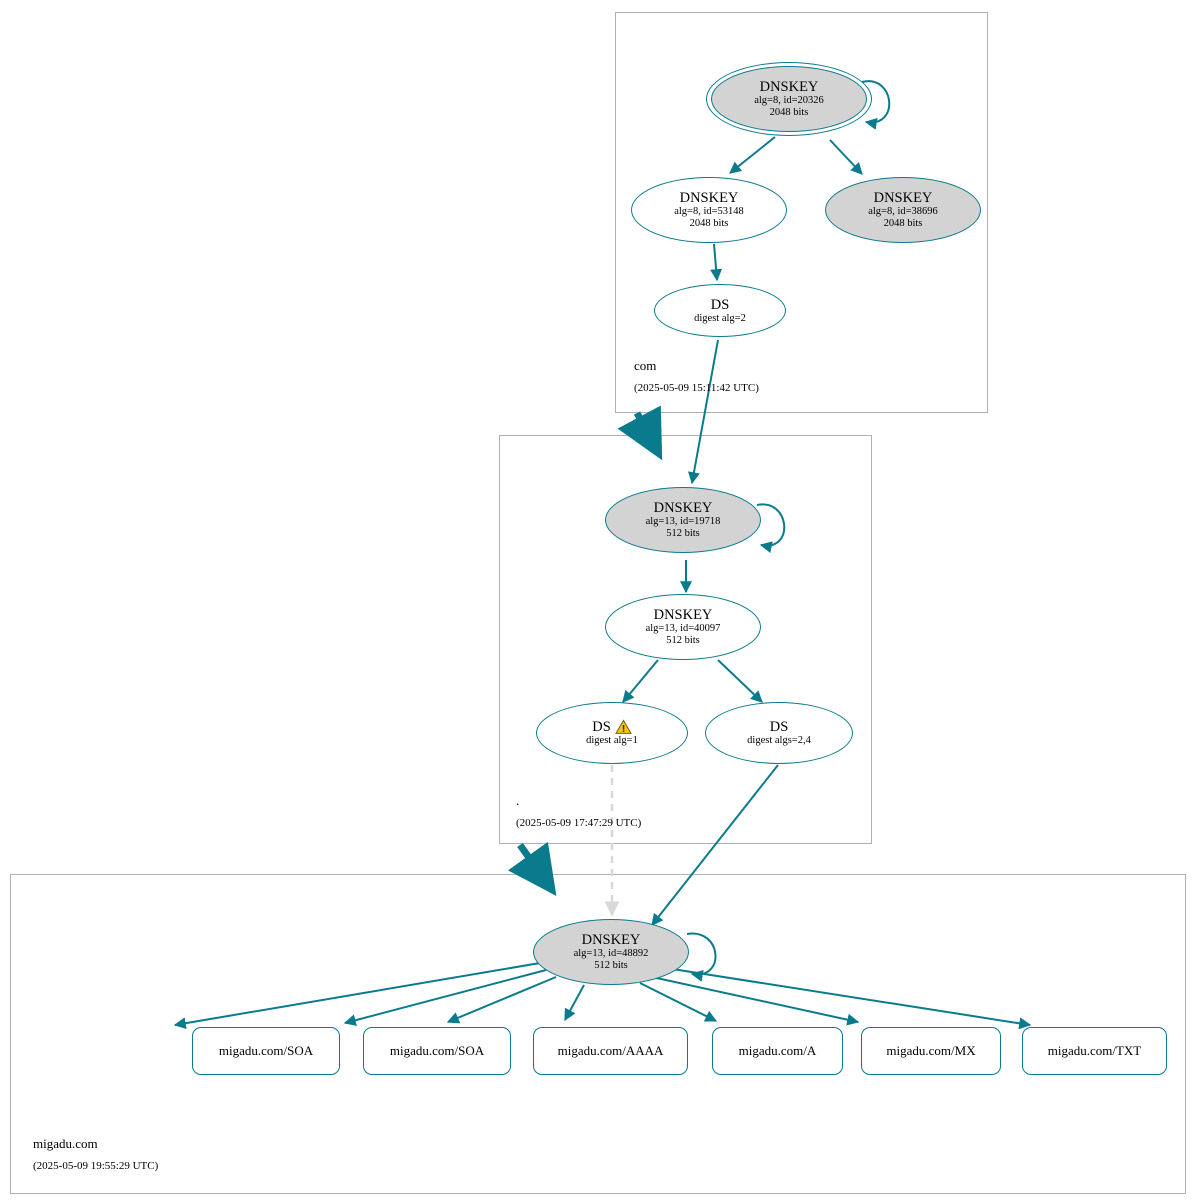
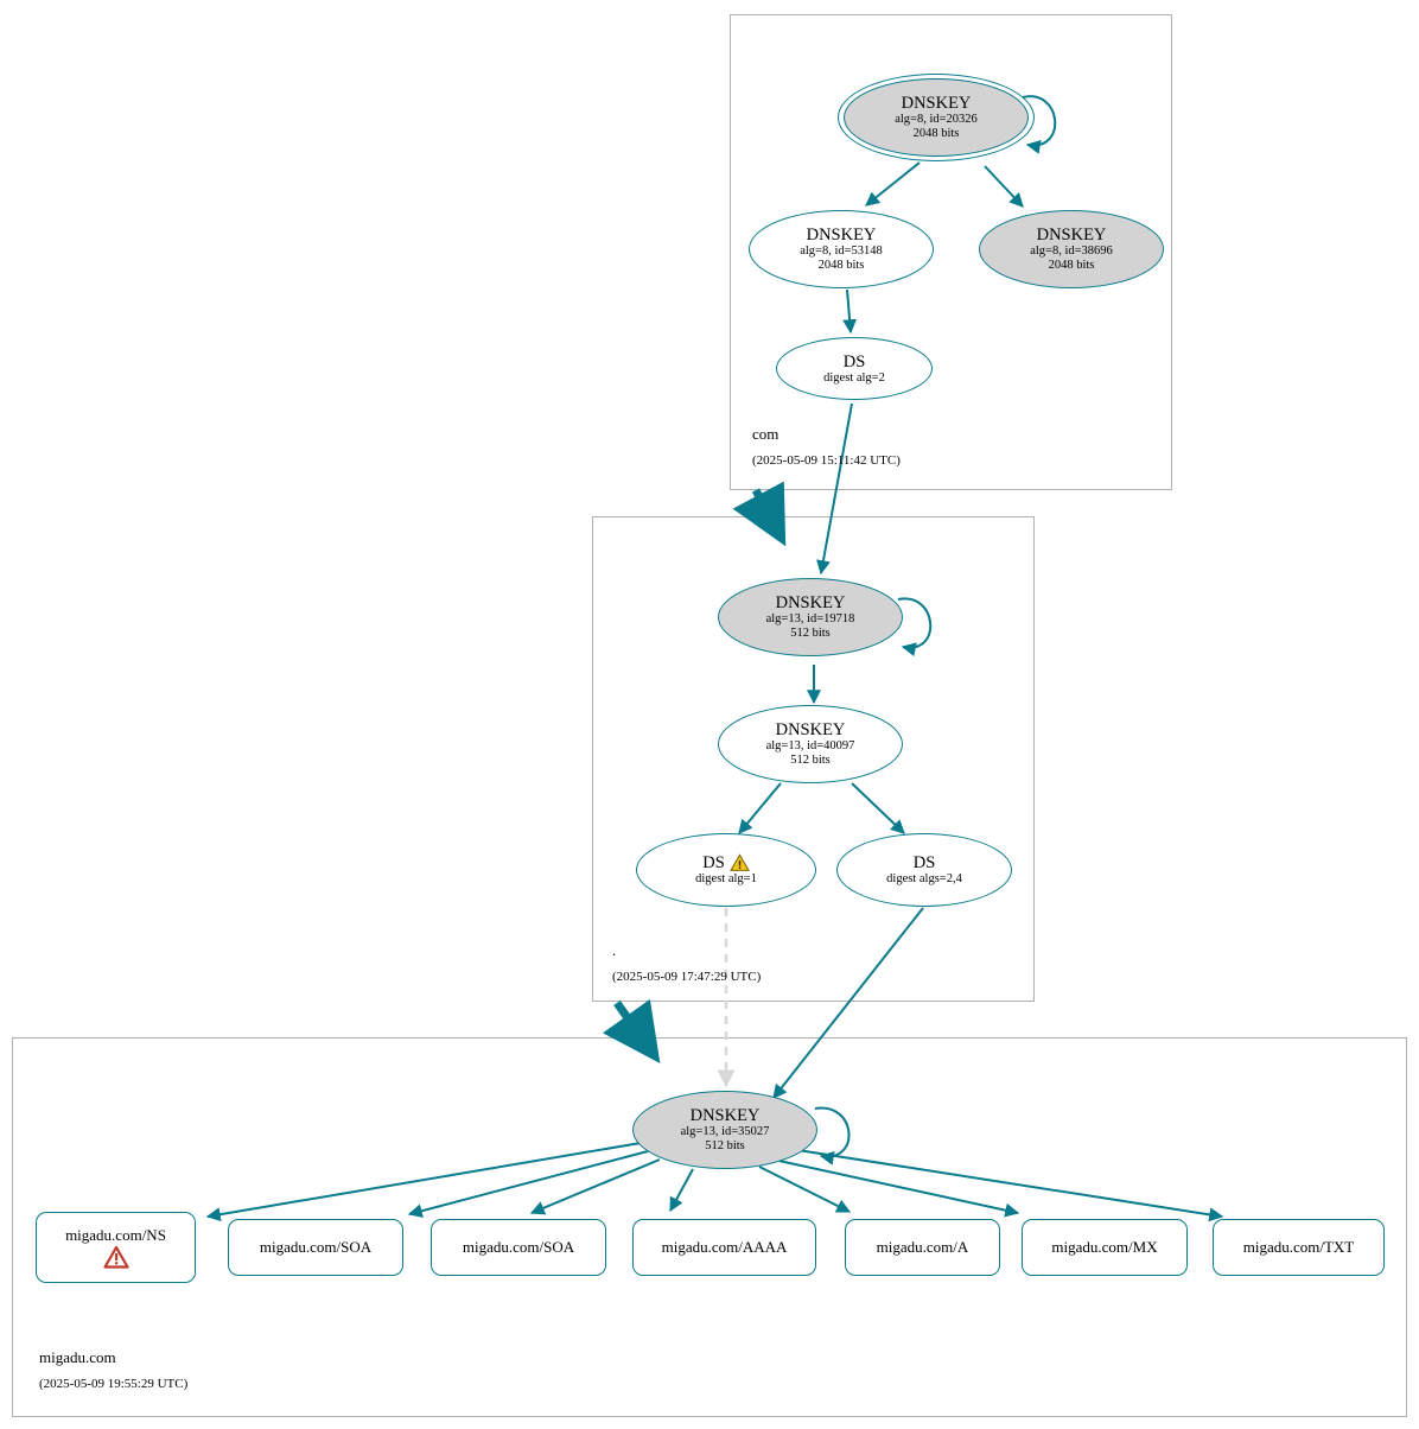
  DNSKEY
  alg=8, id=20326
  2048 bits
  DNSKEY
  alg=8, id=53148
  2048 bits
  DNSKEY
  alg=8, id=38696
  2048 bits
  DS
  digest alg=2
  com
  (2025-05-09 15:11:42 UTC)
  DNSKEY
  alg=13, id=19718
  512 bits
  DNSKEY
  alg=13, id=40097
  512 bits
  DS
  digest alg=1
  DS
  digest algs=2,4
  .
  (2025-05-09 17:47:29 UTC)
  DNSKEY
- alg=13, id=48892
+ alg=13, id=35027
  512 bits
+ migadu.com/NS
  migadu.com/SOA
  migadu.com/SOA
  migadu.com/AAAA
  migadu.com/A
  migadu.com/MX
  migadu.com/TXT
  migadu.com
  (2025-05-09 19:55:29 UTC)
